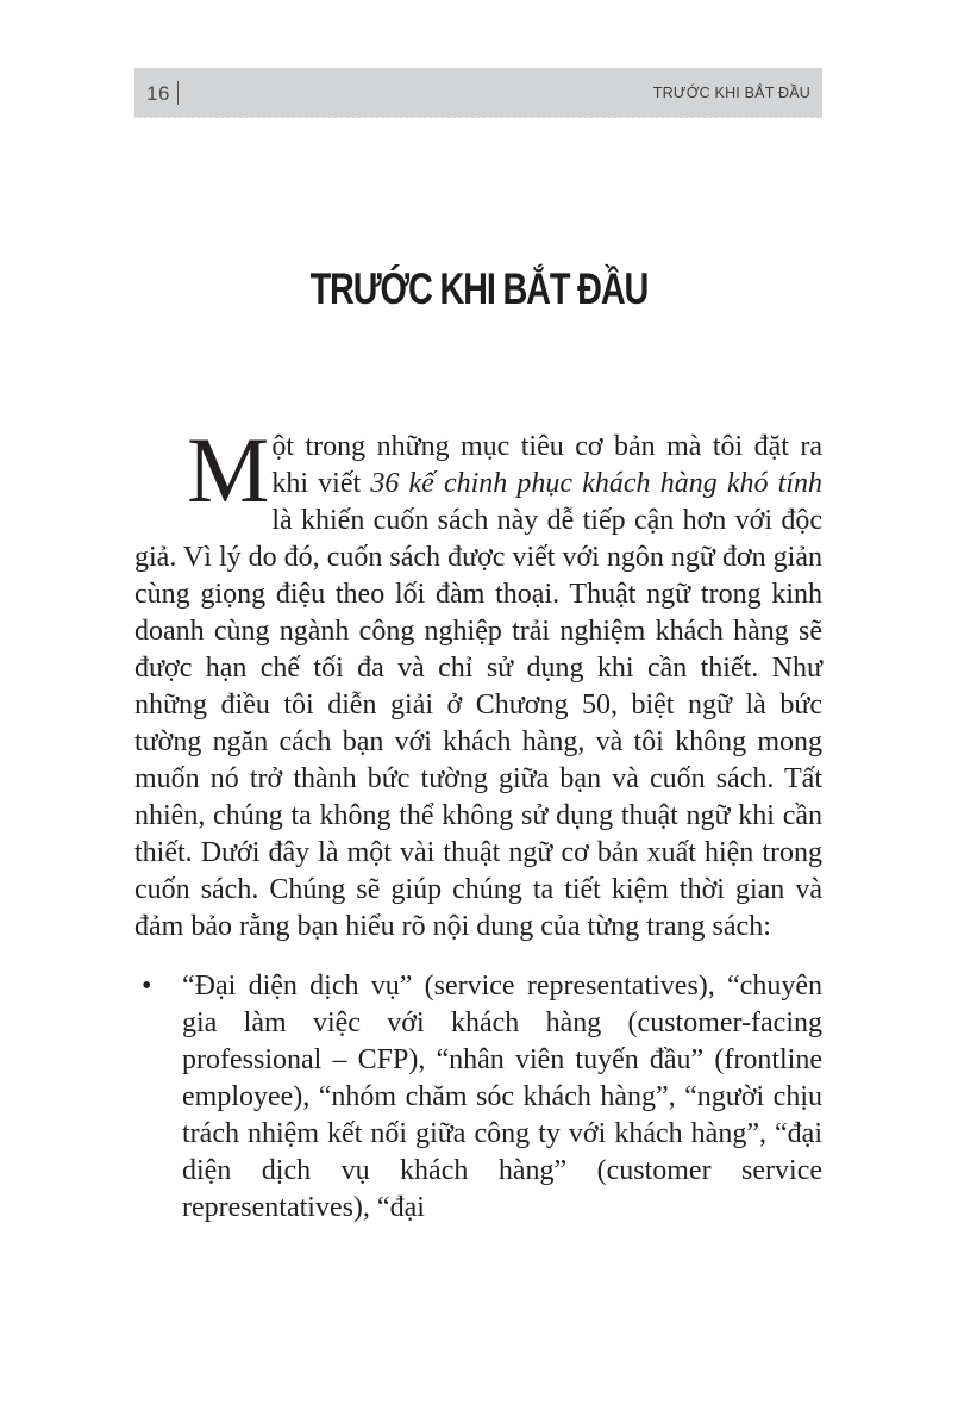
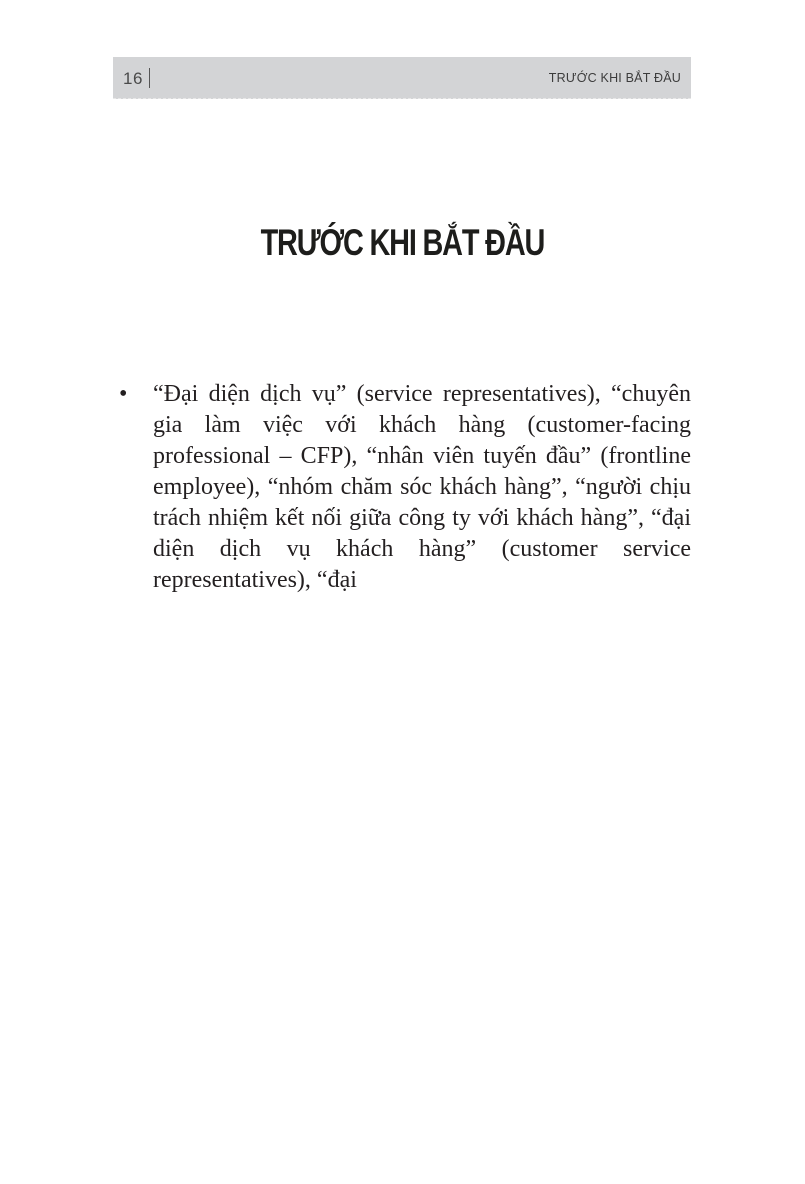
  16
  TRƯỚC KHI BẮT ĐẦU
  TRƯỚC KHI BẮT ĐẦU
- M
- ột trong những mục tiêu cơ bản mà tôi đặt ra khi viết 36 kế chinh phục khách hàng khó tính là khiến cuốn sách này dễ tiếp cận hơn với độc giả. Vì lý do đó, cuốn sách được viết với ngôn ngữ đơn giản cùng giọng điệu theo lối đàm thoại. Thuật ngữ trong kinh doanh cùng ngành công nghiệp trải nghiệm khách hàng sẽ được hạn chế tối đa và chỉ sử dụng khi cần thiết. Như những điều tôi diễn giải ở Chương 50, biệt ngữ là bức tường ngăn cách bạn với khách hàng, và tôi không mong muốn nó trở thành bức tường giữa bạn và cuốn sách. Tất nhiên, chúng ta không thể không sử dụng thuật ngữ khi cần thiết. Dưới đây là một vài thuật ngữ cơ bản xuất hiện trong cuốn sách. Chúng sẽ giúp chúng ta tiết kiệm thời gian và đảm bảo rằng bạn hiểu rõ nội dung của từng trang sách:
  •
  “Đại diện dịch vụ” (service representatives), “chuyên gia làm việc với khách hàng (customer-facing professional – CFP), “nhân viên tuyến đầu” (frontline employee), “nhóm chăm sóc khách hàng”, “người chịu trách nhiệm kết nối giữa công ty với khách hàng”, “đại diện dịch vụ khách hàng” (customer service representatives), “đại
